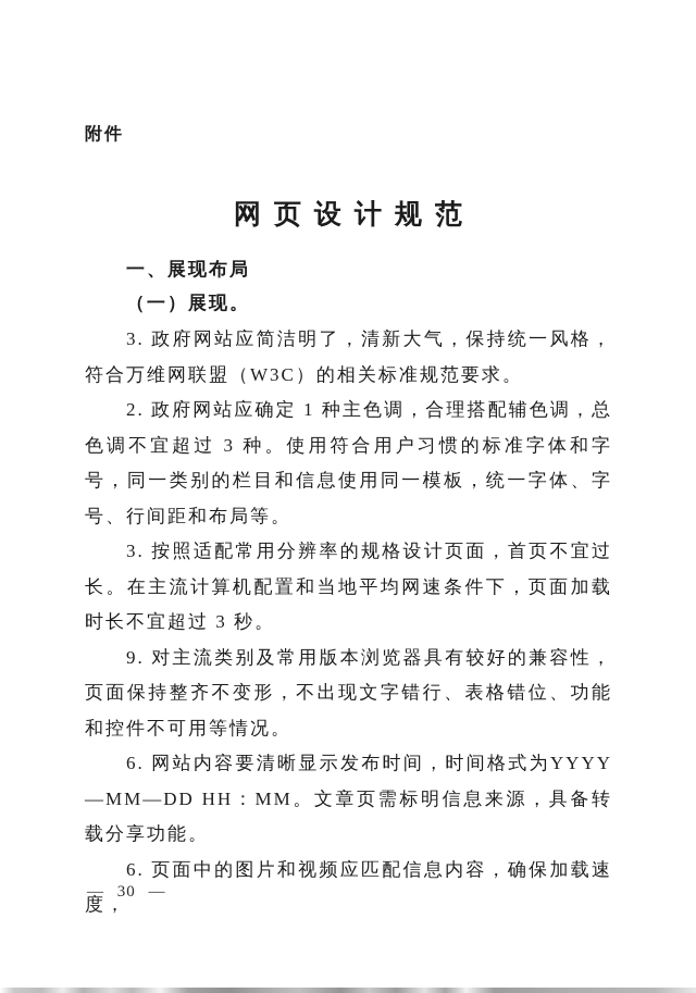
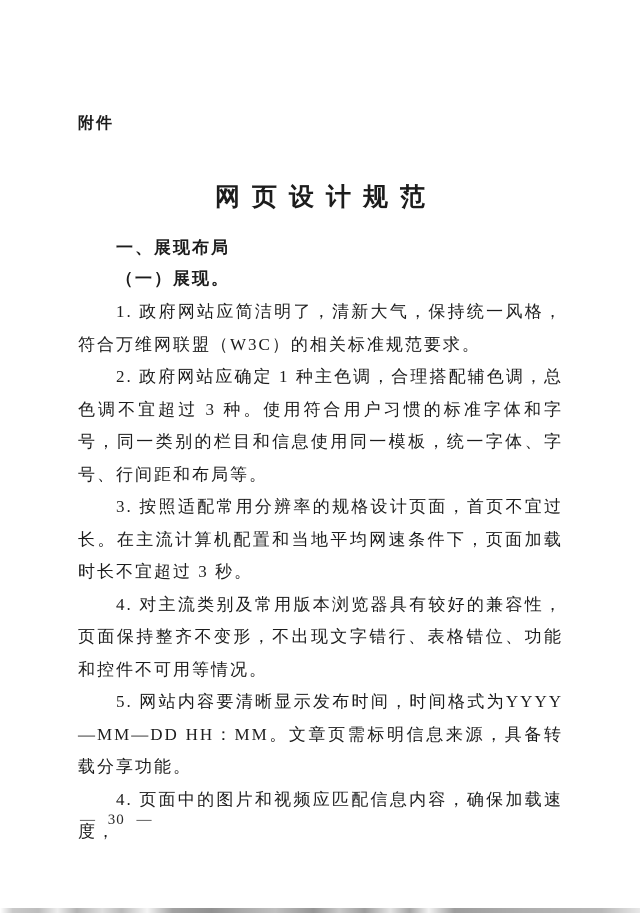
  附件
  网页设计规范
  一、展现布局
  （一）展现。
- 3. 政府网站应简洁明了，清新大气，保持统一风格，符合万维网联盟（W3C）的相关标准规范要求。
+ 1. 政府网站应简洁明了，清新大气，保持统一风格，符合万维网联盟（W3C）的相关标准规范要求。
  2. 政府网站应确定 1 种主色调，合理搭配辅色调，总色调不宜超过 3 种。使用符合用户习惯的标准字体和字号，同一类别的栏目和信息使用同一模板，统一字体、字号、行间距和布局等。
  3. 按照适配常用分辨率的规格设计页面，首页不宜过长。在主流计算机配置和当地平均网速条件下，页面加载时长不宜超过 3 秒。
- 9. 对主流类别及常用版本浏览器具有较好的兼容性，页面保持整齐不变形，不出现文字错行、表格错位、功能和控件不可用等情况。
+ 4. 对主流类别及常用版本浏览器具有较好的兼容性，页面保持整齐不变形，不出现文字错行、表格错位、功能和控件不可用等情况。
- 6. 网站内容要清晰显示发布时间，时间格式为YYYY—MM—DD HH：MM。文章页需标明信息来源，具备转载分享功能。
+ 5. 网站内容要清晰显示发布时间，时间格式为YYYY—MM—DD HH：MM。文章页需标明信息来源，具备转载分享功能。
- 6. 页面中的图片和视频应匹配信息内容，确保加载速度，
+ 4. 页面中的图片和视频应匹配信息内容，确保加载速度，
  — 30 —
